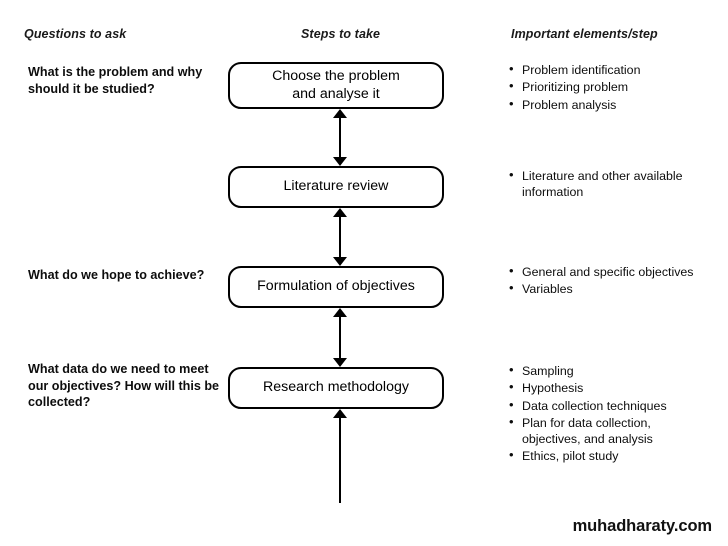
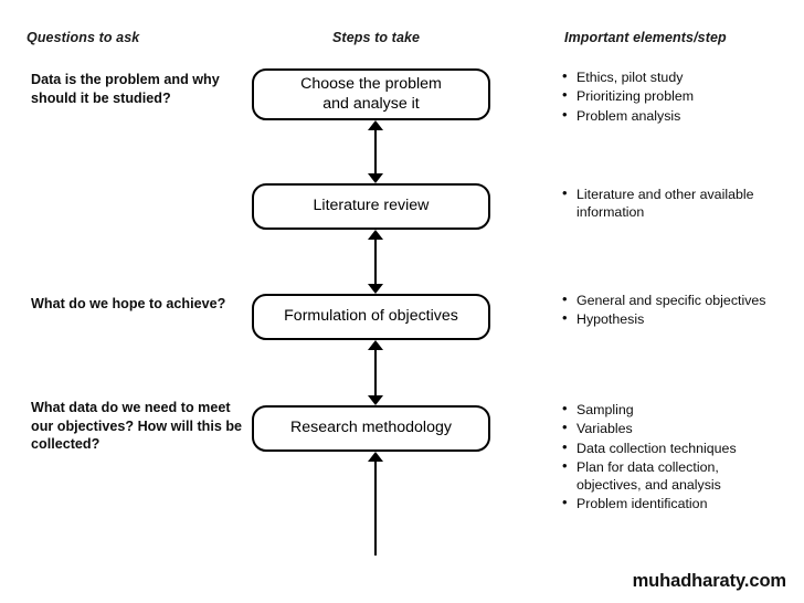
  Questions to ask
  Steps to take
  Important elements/step
- What is the problem and why should it be studied?
+ Data is the problem and why should it be studied?
  What do we hope to achieve?
  What data do we need to meet our objectives? How will this be collected?
  Choose the problem
  and analyse it
  Literature review
  Formulation of objectives
  Research methodology
- Problem identification
+ Ethics, pilot study
  Prioritizing problem
  Problem analysis
  Literature and other available information
  General and specific objectives
- Variables
+ Hypothesis
  Sampling
- Hypothesis
+ Variables
  Data collection techniques
  Plan for data collection, objectives, and analysis
- Ethics, pilot study
+ Problem identification
  muhadharaty.com
